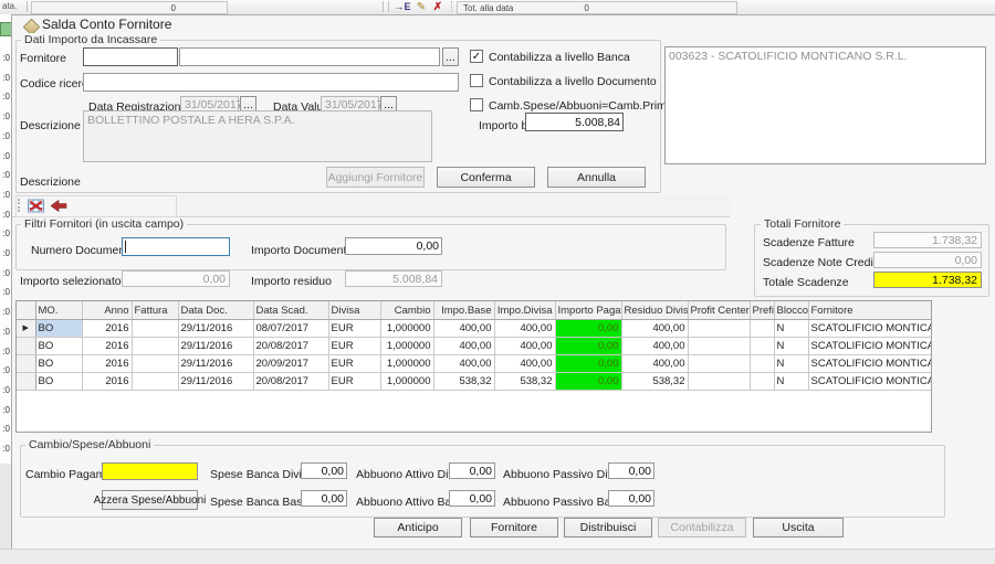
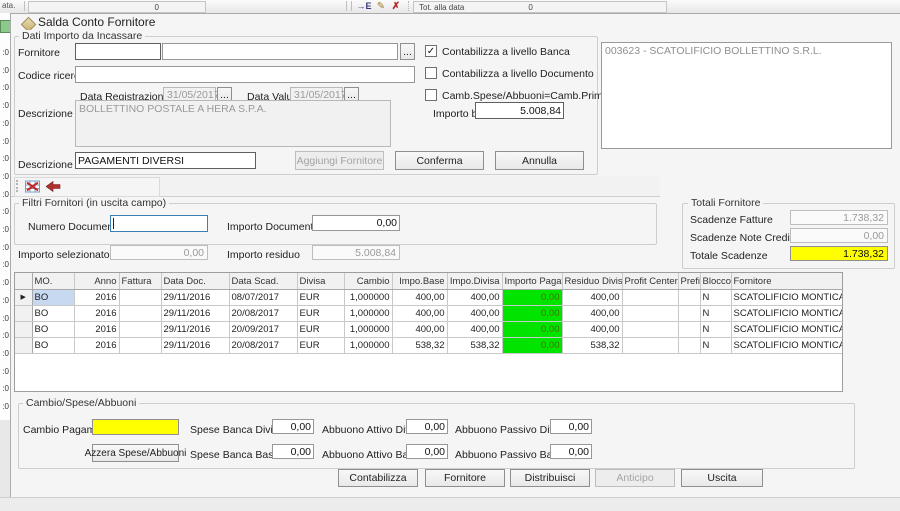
  ata.
  0
  →E
  ✎
  ✗
  Tot. alla data
  0
  :0
  :0
  :0
  :0
  :0
  :0
  :0
  :0
  :0
  :0
  :0
  :0
  :0
  :0
  :0
  :0
  :0
  :0
  :0
  :0
  :0
  Salda Conto Fornitore
  Dati Importo da Incassare
  Fornitore
  ...
  Codice ricer
  Data Registrazion
  31/05/201
  ...
  Data Val
  31/05/201
  ...
  Descrizione
  BOLLETTINO POSTALE A HERA S.P.A.
  ✓
  Contabilizza a livello Banca
  Contabilizza a livello Documento
  Camb.Spese/Abbuoni=Camb.Prim
  5.008,84
- 003623 - SCATOLIFICIO MONTICANO S.R.L.
+ 003623 - SCATOLIFICIO BOLLETTINO S.R.L.
  Descrizione
+ PAGAMENTI DIVERSI
  Aggiungi Fornitore
  Conferma
  Annulla
  Filtri Fornitori (in uscita campo)
  Numero Docume
  Importo Documen
  0,00
  Importo selezionato
  0,00
  Importo residuo
  5.008,84
  Totali Fornitore
  Scadenze Fatture
  1.738,32
  Scadenze Note Credi
  0,00
  Totale Scadenze
  1.738,32
  	MO.	Anno	Fattura	Data Doc.	Data Scad.	Divisa	Cambio	Impo.Base	Impo.Divisa	Importo Paga	Residuo Divis	Profit Center	Prefi	Blocco	Fornitore
  	BO	2016		29/11/2016	08/07/2017	EUR	1,000000	400,00	400,00	0,00	400,00			N	SCATOLIFICIO MONTICA
  	BO	2016		29/11/2016	20/08/2017	EUR	1,000000	400,00	400,00	0,00	400,00			N	SCATOLIFICIO MONTICA
  	BO	2016		29/11/2016	20/09/2017	EUR	1,000000	400,00	400,00	0,00	400,00			N	SCATOLIFICIO MONTICA
  	BO	2016		29/11/2016	20/08/2017	EUR	1,000000	538,32	538,32	0,00	538,32			N	SCATOLIFICIO MONTICA
  Cambio/Spese/Abbuoni
  Cambio Pagam
  Azzera Spese/Abbuoni
  Spese Banca Div
  0,00
  Spese Banca Bas
  0,00
  Abbuono Attivo Di
  0,00
  Abbuono Attivo B
  0,00
  Abbuono Passivo Di
  0,00
  Abbuono Passivo B
  0,00
- Anticipo
+ Contabilizza
  Fornitore
  Distribuisci
- Contabilizza
+ Anticipo
  Uscita
